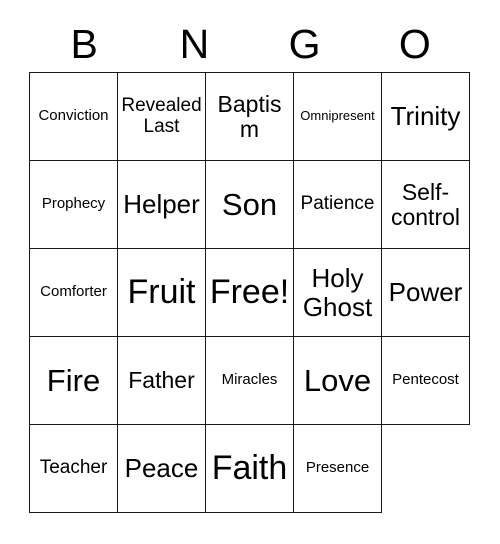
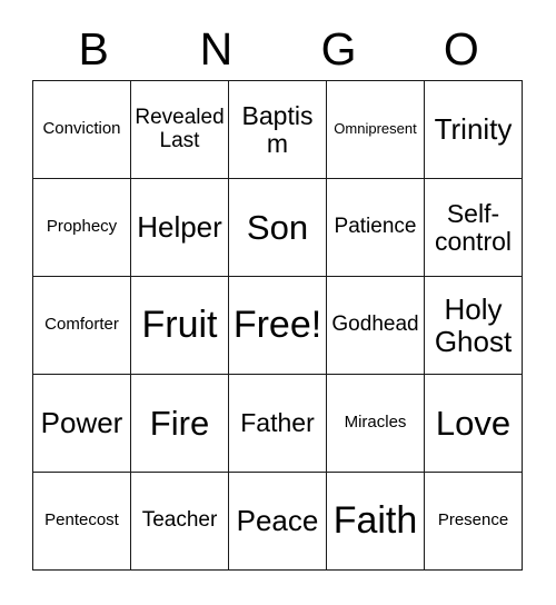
  B
  N
  G
  O
  Conviction
  Revealed Last
  Baptism
  Omnipresent
  Trinity
  Prophecy
  Helper
  Son
  Patience
  Self-control
  Comforter
  Fruit
  Free!
+ Godhead
  Holy Ghost
  Power
  Fire
  Father
  Miracles
  Love
  Pentecost
  Teacher
  Peace
  Faith
  Presence
